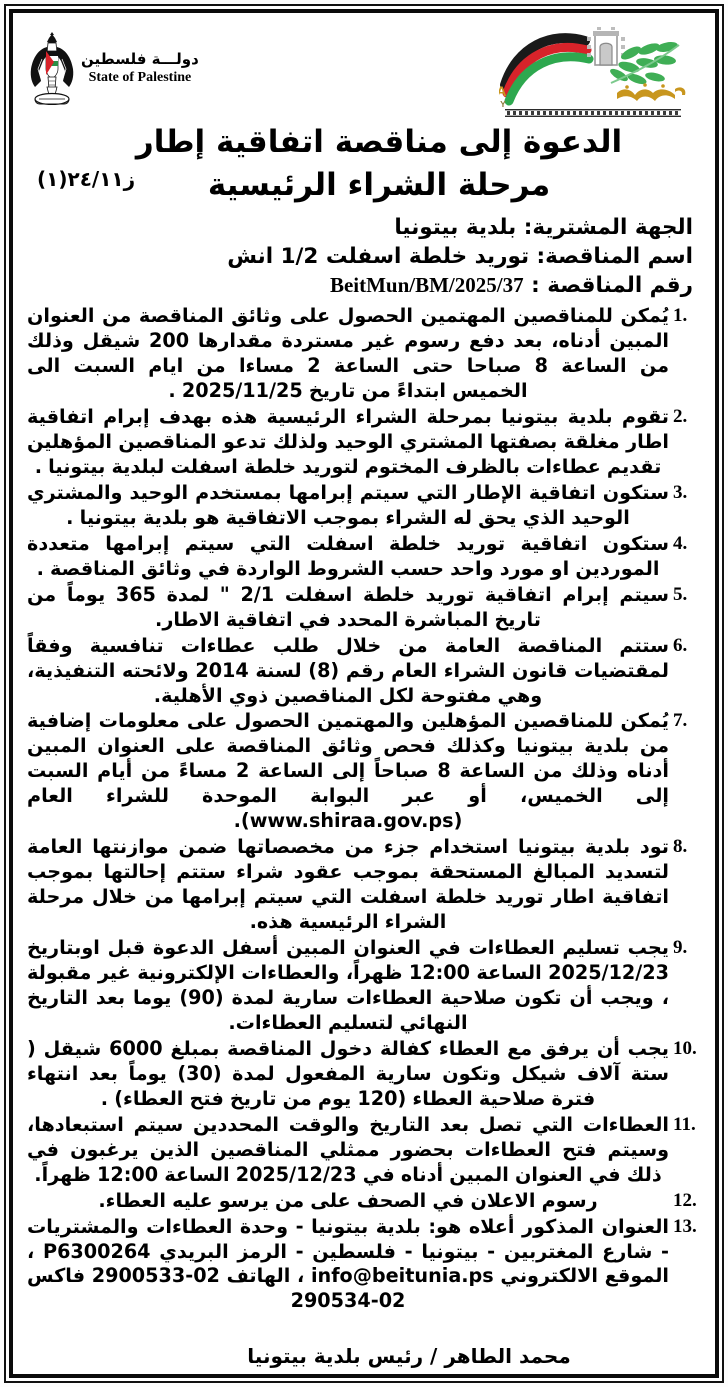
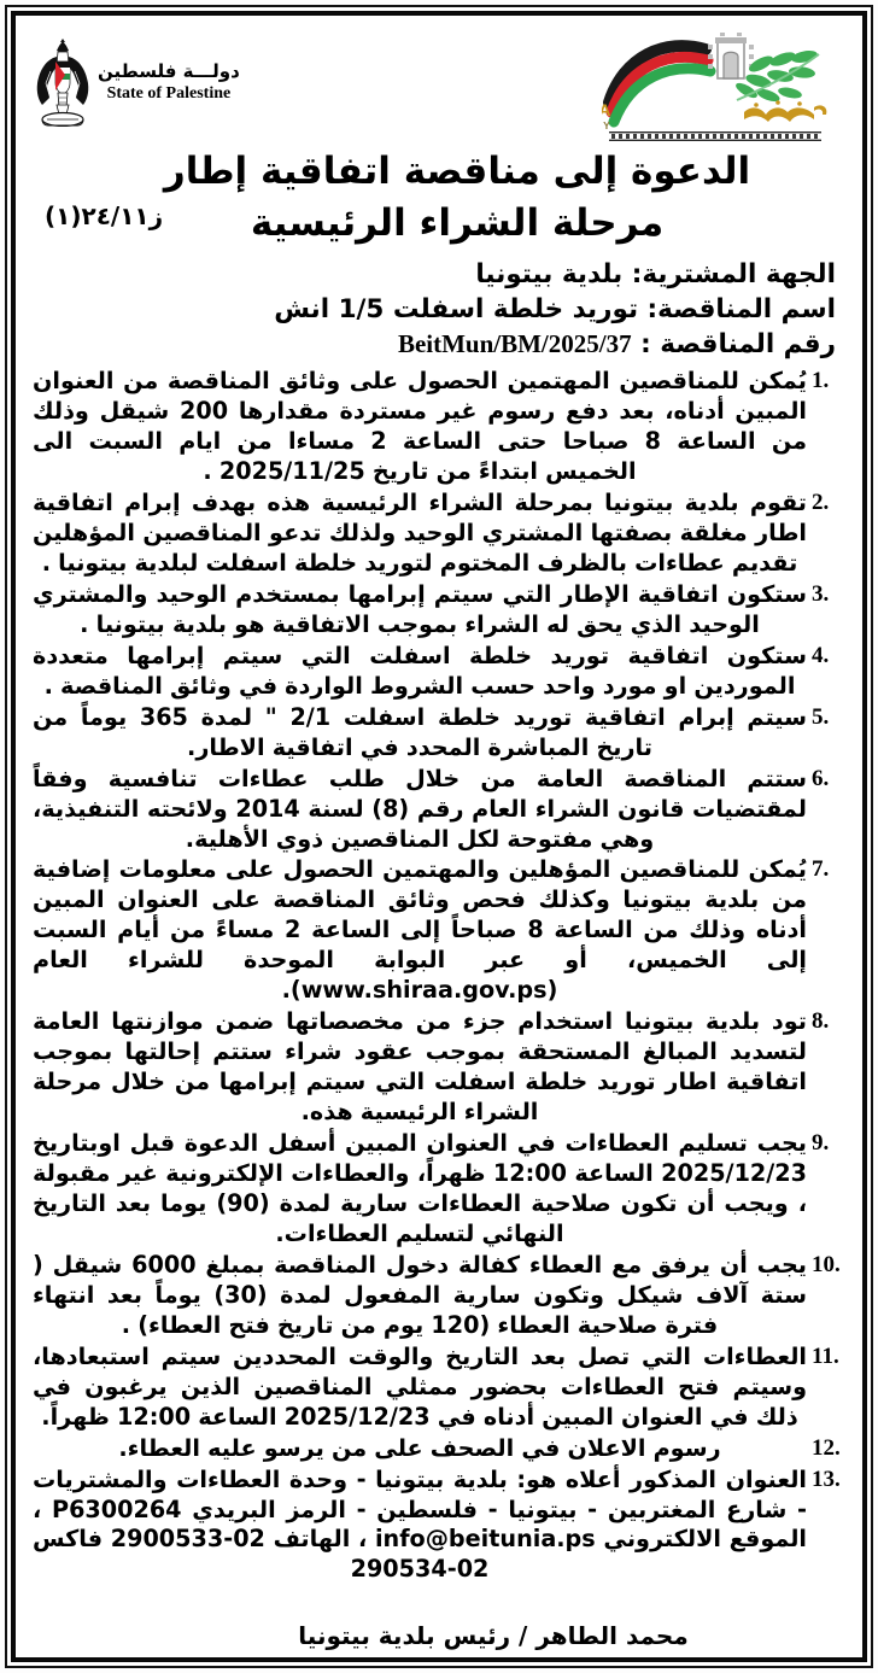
  دولـــة فلسطين
  State of Palestine
  الدعوة إلى مناقصة اتفاقية إطار
  مرحلة الشراء الرئيسية
  ز٢٤/١١(١)
  الجهة المشترية: بلدية بيتونيا
- اسم المناقصة: توريد خلطة اسفلت 1/2 انش
+ اسم المناقصة: توريد خلطة اسفلت 1/5 انش
  رقم المناقصة : BeitMun/BM/2025/37
  1.
  يُمكن للمناقصين المهتمين الحصول على وثائق المناقصة من العنوان المبين أدناه، بعد دفع رسوم غير مستردة مقدارها 200 شيقل وذلك من الساعة 8 صباحا حتى الساعة 2 مساءا من ايام السبت الى الخميس ابتداءً من تاريخ 2025/11/25 .
  2.
  تقوم بلدية بيتونيا بمرحلة الشراء الرئيسية هذه بهدف إبرام اتفاقية اطار مغلقة بصفتها المشتري الوحيد ولذلك تدعو المناقصين المؤهلين تقديم عطاءات بالظرف المختوم لتوريد خلطة اسفلت لبلدية بيتونيا .
  3.
  ستكون اتفاقية الإطار التي سيتم إبرامها بمستخدم الوحيد والمشتري الوحيد الذي يحق له الشراء بموجب الاتفاقية هو بلدية بيتونيا .
  4.
  ستكون اتفاقية توريد خلطة اسفلت التي سيتم إبرامها متعددة الموردين او مورد واحد حسب الشروط الواردة في وثائق المناقصة .
  5.
  سيتم إبرام اتفاقية توريد خلطة اسفلت 2/1 " لمدة 365 يوماً من تاريخ المباشرة المحدد في اتفاقية الاطار.
  6.
  ستتم المناقصة العامة من خلال طلب عطاءات تنافسية وفقاً لمقتضيات قانون الشراء العام رقم (8) لسنة 2014 ولائحته التنفيذية، وهي مفتوحة لكل المناقصين ذوي الأهلية.
  7.
  يُمكن للمناقصين المؤهلين والمهتمين الحصول على معلومات إضافية من بلدية بيتونيا وكذلك فحص وثائق المناقصة على العنوان المبين أدناه وذلك من الساعة 8 صباحاً إلى الساعة 2 مساءً من أيام السبت إلى الخميس، أو عبر البوابة الموحدة للشراء العام (www.shiraa.gov.ps).
  8.
  تود بلدية بيتونيا استخدام جزء من مخصصاتها ضمن موازنتها العامة لتسديد المبالغ المستحقة بموجب عقود شراء ستتم إحالتها بموجب اتفاقية اطار توريد خلطة اسفلت التي سيتم إبرامها من خلال مرحلة الشراء الرئيسية هذه.
  9.
  يجب تسليم العطاءات في العنوان المبين أسفل الدعوة قبل اوبتاريخ 2025/12/23 الساعة 12:00 ظهراً، والعطاءات الإلكترونية غير مقبولة ، ويجب أن تكون صلاحية العطاءات سارية لمدة (90) يوما بعد التاريخ النهائي لتسليم العطاءات.
  10.
  يجب أن يرفق مع العطاء كفالة دخول المناقصة بمبلغ 6000 شيقل ( ستة آلاف شيكل وتكون سارية المفعول لمدة (30) يوماً بعد انتهاء فترة صلاحية العطاء (120 يوم من تاريخ فتح العطاء) .
  11.
  العطاءات التي تصل بعد التاريخ والوقت المحددين سيتم استبعادها، وسيتم فتح العطاءات بحضور ممثلي المناقصين الذين يرغبون في ذلك في العنوان المبين أدناه في 2025/12/23 الساعة 12:00 ظهراً.
  12.
  رسوم الاعلان في الصحف على من يرسو عليه العطاء.
  13.
  العنوان المذكور أعلاه هو: بلدية بيتونيا - وحدة العطاءات والمشتريات - شارع المغتربين - بيتونيا - فلسطين - الرمز البريدي P6300264 ، الموقع الالكتروني info@beitunia.ps ، الهاتف 02-2900533 فاكس 02-290534
  محمد الطاهر / رئيس بلدية بيتونيا
